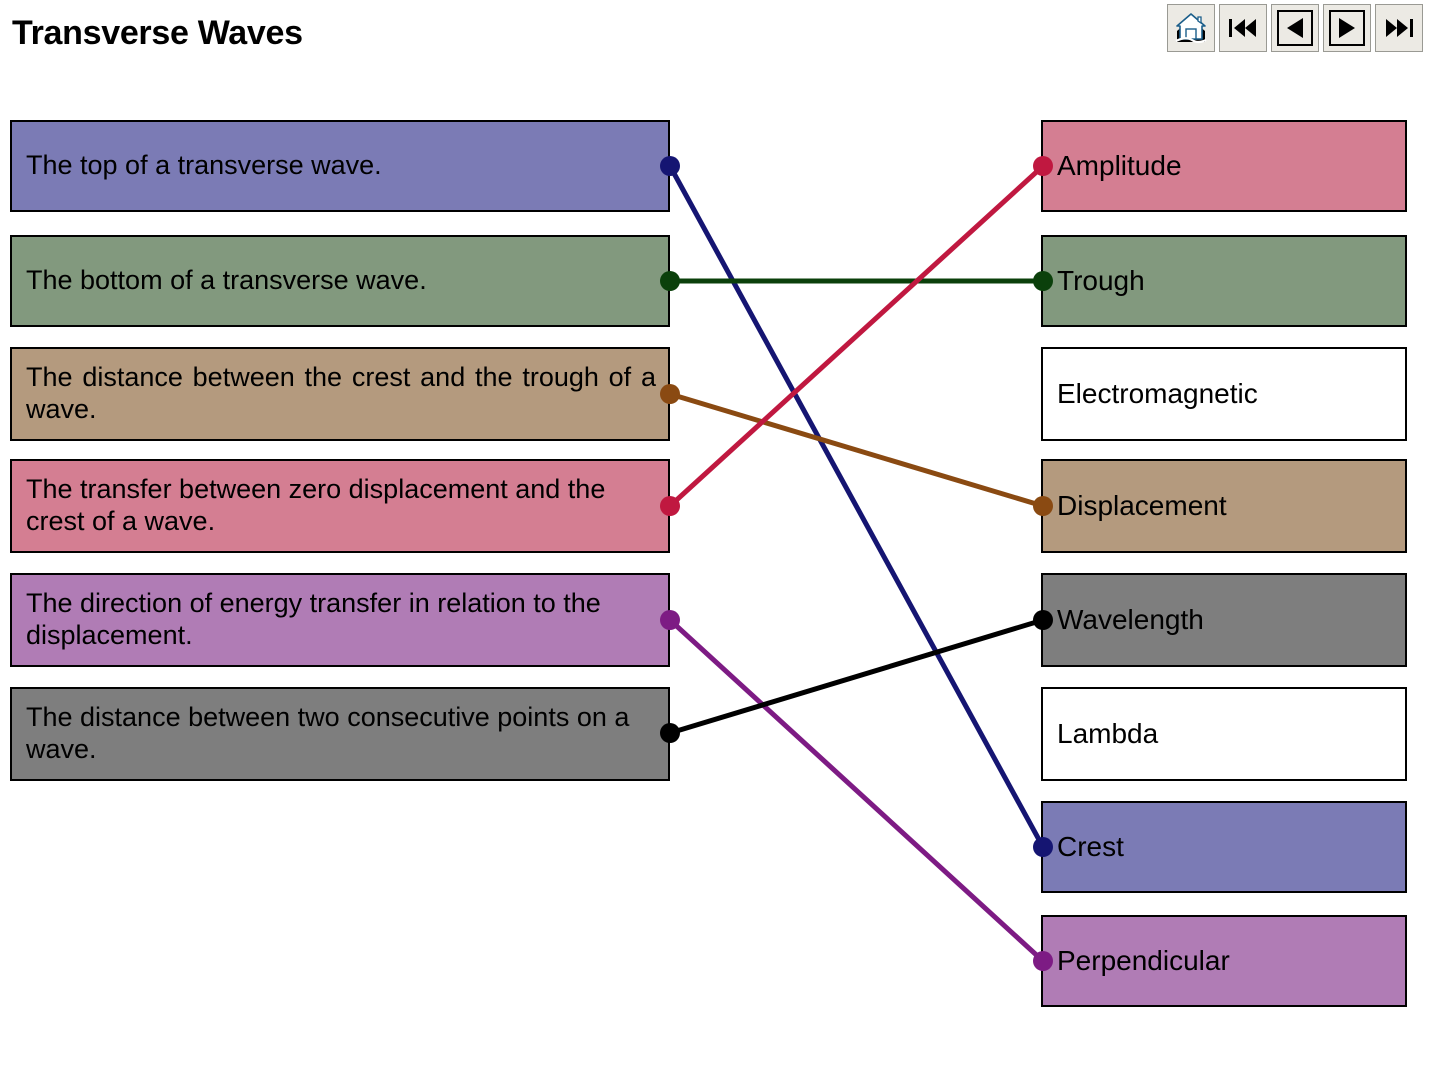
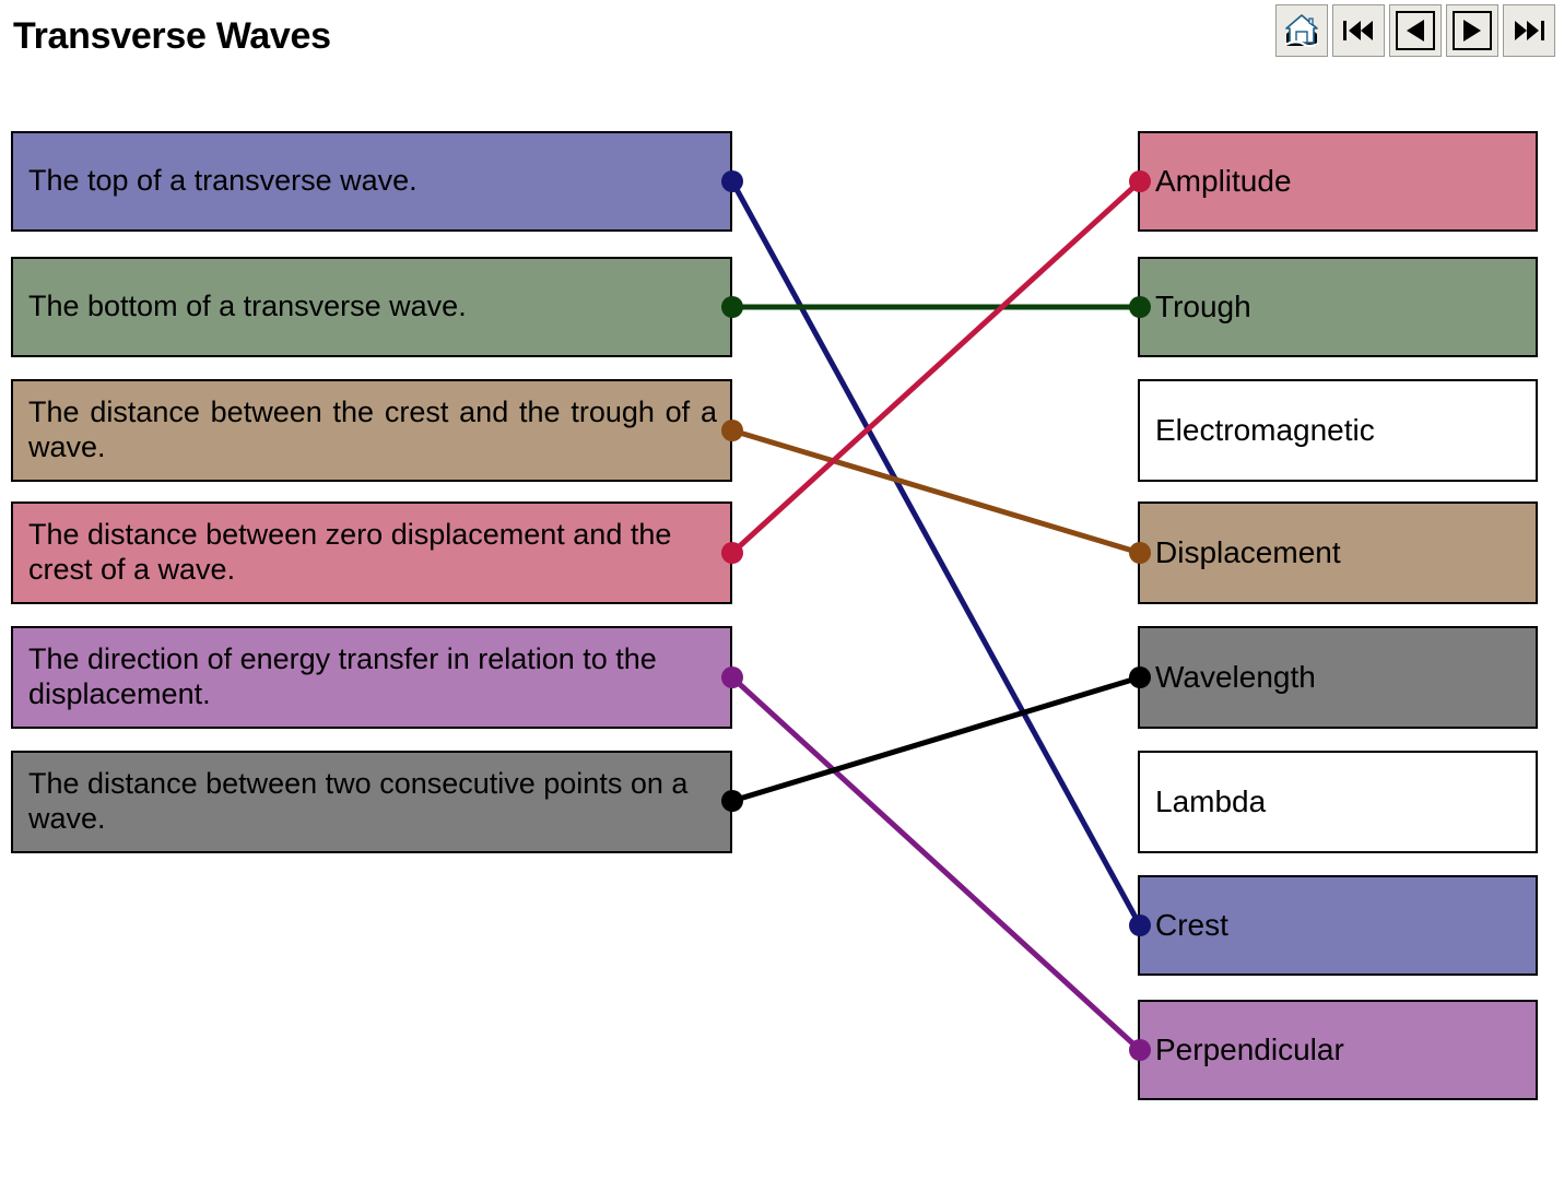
  Transverse Waves
  The top of a transverse wave.
  The bottom of a transverse wave.
  The distance between the crest and the trough of a wave.
- The transfer between zero displacement and the crest of a wave.
+ The distance between zero displacement and the crest of a wave.
  The direction of energy transfer in relation to the displacement.
  The distance between two consecutive points on a wave.
  Amplitude
  Trough
  Electromagnetic
  Displacement
  Wavelength
  Lambda
  Crest
  Perpendicular
